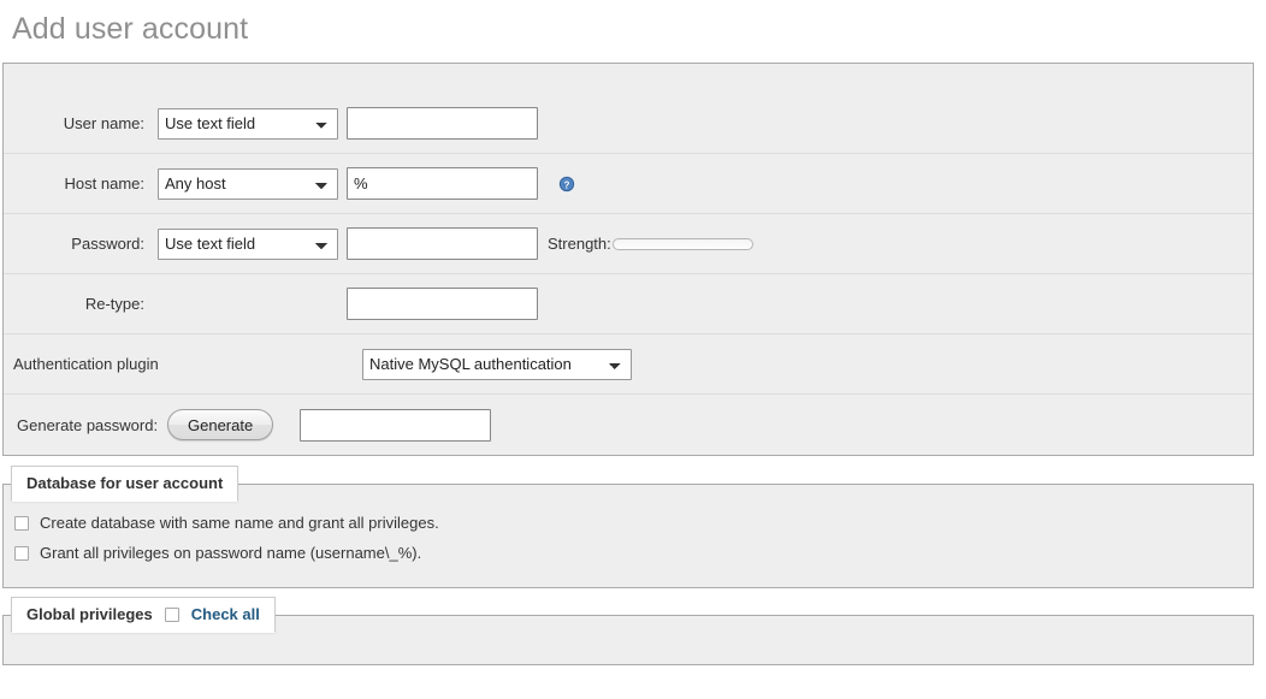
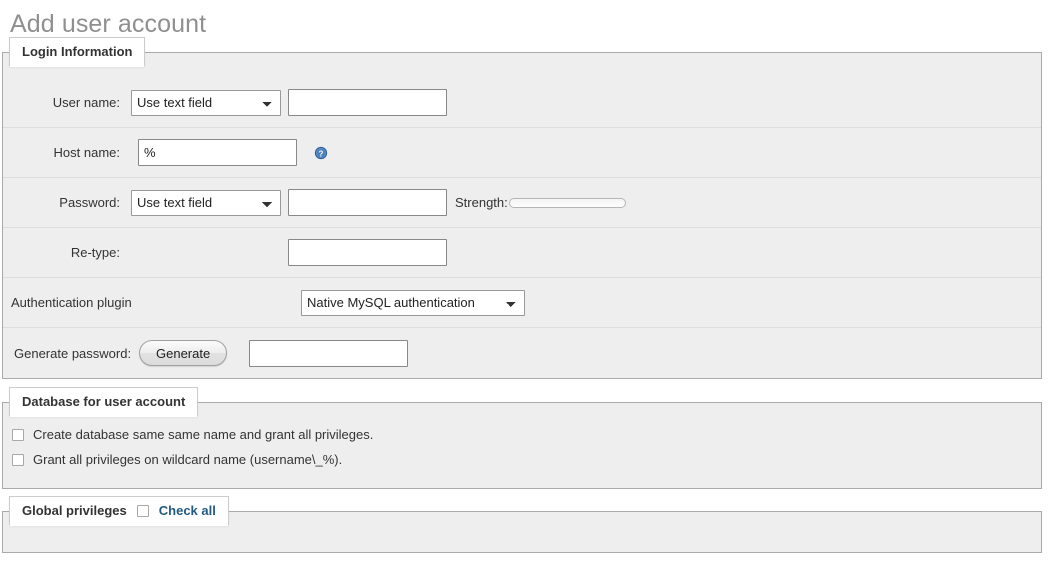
  Add user account
+ Login Information
  User name:
  Use text field
  Host name:
- Any host
  %
  ?
  Password:
  Use text field
  Strength:
  Re-type:
  Authentication plugin
  Native MySQL authentication
  Generate password:
  Generate
  Database for user account
- Create database with same name and grant all privileges.
+ Create database same same name and grant all privileges.
- Grant all privileges on password name (username\_%).
+ Grant all privileges on wildcard name (username\_%).
  Global privileges
  Check all
